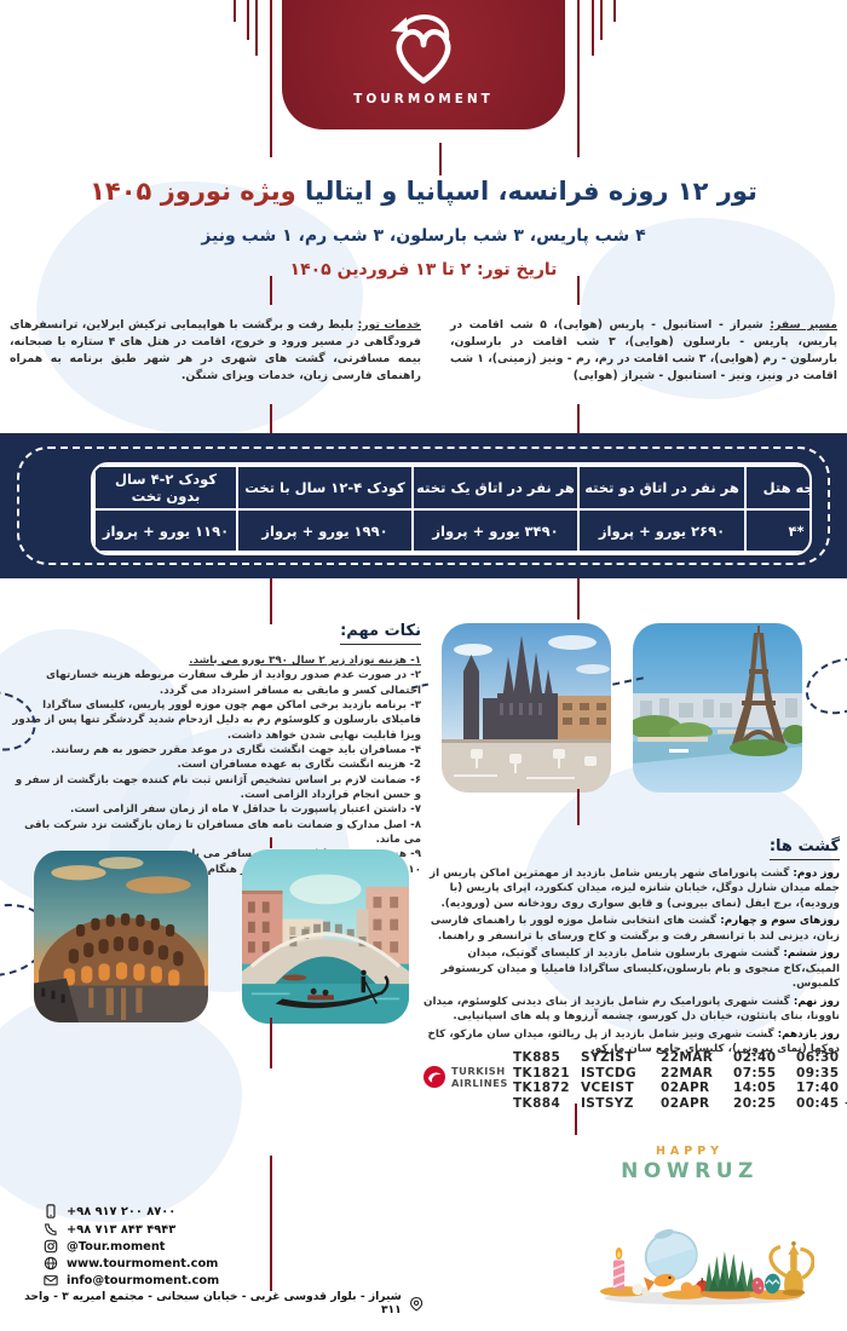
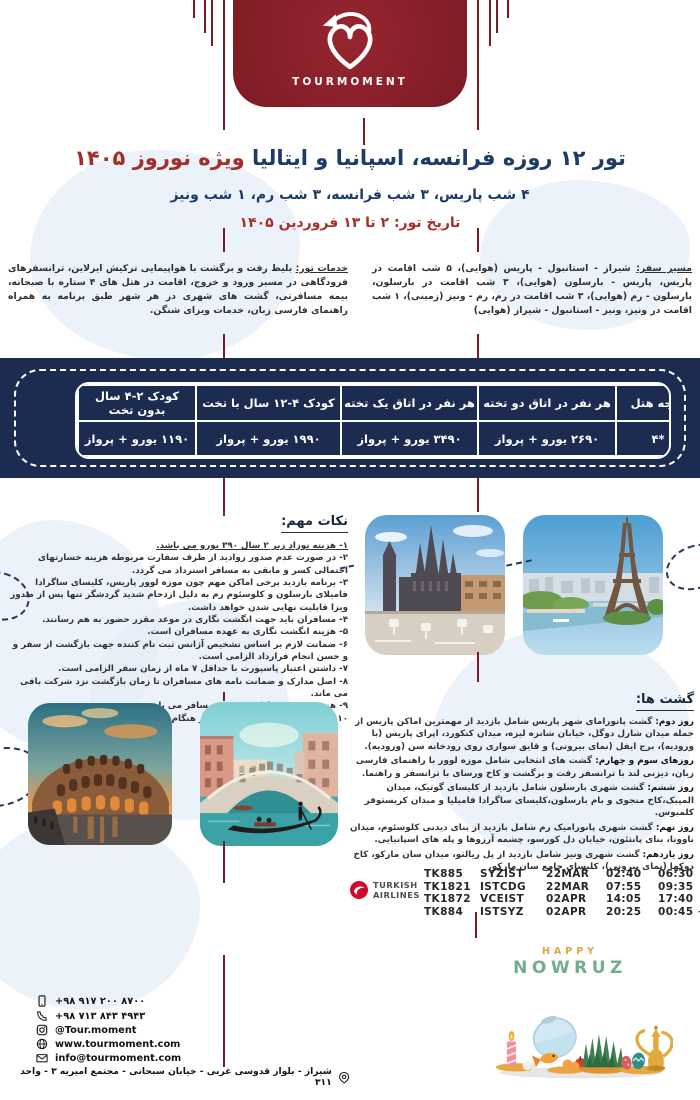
  TOURMOMENT
  تور ۱۲ روزه فرانسه، اسپانیا و ایتالیا ویژه نوروز ۱۴۰۵
- ۴ شب پاریس، ۳ شب بارسلون، ۳ شب رم، ۱ شب ونیز
+ ۴ شب پاریس، ۳ شب فرانسه، ۳ شب رم، ۱ شب ونیز
  تاریخ تور: ۲ تا ۱۳ فروردین ۱۴۰۵
  خدمات تور: بلیط رفت و برگشت با هواپیمایی ترکیش ایرلاین، ترانسفرهای فرودگاهی در مسیر ورود و خروج، اقامت در هتل های ۴ ستاره با صبحانه، بیمه مسافرتی، گشت های شهری در هر شهر طبق برنامه به همراه راهنمای فارسی زبان، خدمات ویزای شنگن.
  مسیر سفر: شیراز - استانبول - پاریس (هوایی)، ۵ شب اقامت در پاریس، پاریس - بارسلون (هوایی)، ۳ شب اقامت در بارسلون، بارسلون - رم (هوایی)، ۳ شب اقامت در رم، رم - ونیز (زمینی)، ۱ شب اقامت در ونیز، ونیز - استانبول - شیراز (هوایی)
  جه هتل	هر نفر در اتاق دو تخته	هر نفر در اتاق یک تخته	کودک ۴-۱۲ سال با تخت	کودک ۲-۴ سال بدون تخت
  ۴*	۲۶۹۰ یورو + پرواز	۳۴۹۰ یورو + پرواز	۱۹۹۰ یورو + پرواز	۱۱۹۰ یورو + پرواز
  نکات مهم:
  ۱- هزینه نوزاد زیر ۲ سال ۳۹۰ یورو می باشد.
  ۲- در صورت عدم صدور روادید از طرف سفارت مربوطه هزینه خسارتهای احتمالی کسر و مابقی به مسافر استرداد می گردد.
  ۳- برنامه بازدید برخی اماکن مهم چون موزه لوور پاریس، کلیسای ساگرادا فامیلای بارسلون و کلوسئوم رم به دلیل ازدحام شدید گردشگر تنها پس از صدور ویزا قابلیت نهایی شدن خواهد داشت.
  ۴- مسافران باید جهت انگشت نگاری در موعد مقرر حضور به هم رسانند.
- 2- هزینه انگشت نگاری به عهده مسافران است.
+ ۵- هزینه انگشت نگاری به عهده مسافران است.
  ۶- ضمانت لازم بر اساس تشخیص آژانس ثبت نام کننده جهت بازگشت از سفر و و حسن انجام قرارداد الزامی است.
  ۷- داشتن اعتبار پاسپورت با حداقل ۷ ماه از زمان سفر الزامی است.
  ۸- اصل مدارک و ضمانت نامه های مسافران تا زمان بازگشت نزد شرکت باقی می ماند.
  گشت ها:
  روز دوم: گشت پانورامای شهر پاریس شامل بازدید از مهمترین اماکن پاریس از جمله میدان شارل دوگل، خیابان شانزه لیزه، میدان کنکورد، اپرای پاریس (با ورودیه)، برج ایفل (نمای بیرونی) و قایق سواری روی رودخانه سن (ورودیه).
  روزهای سوم و چهارم: گشت های انتخابی شامل موزه لوور با راهنمای فارسی زبان، دیزنی لند با ترانسفر رفت و برگشت و کاخ ورسای با ترانسفر و راهنما.
  روز ششم: گشت شهری بارسلون شامل بازدید از کلیسای گوتیک، میدان المپیک،کاخ منجوی و بام بارسلون،کلیسای ساگرادا فامیلیا و میدان کریستوفر کلمبوس.
  روز نهم: گشت شهری پانورامیک رم شامل بازدید از بنای دیدنی کلوسئوم، میدان ناوونا، بنای پانتئون، خیابان دل کورسو، چشمه آرزوها و پله های اسپانیایی.
  روز یازدهم: گشت شهری ونیز شامل بازدید از پل ریالتو، میدان سان مارکو، کاخ دوکها (نمای بیرونی)، کلیسای جامع سان مارکو.
  TURKISH
  AIRLINES
  TK885
  SYZIST
  22MAR
  02:40
  06:30
  TK1821
  ISTCDG
  22MAR
  07:55
  09:35
  TK1872
  VCEIST
  02APR
  14:05
  17:40
  TK884
  ISTSYZ
  02APR
  20:25
  00:45
  HAPPY
  NOWRUZ
  +۹۸ ۹۱۷ ۲۰۰ ۸۷۰۰
  +۹۸ ۷۱۳ ۸۴۳ ۴۹۴۳
  @Tour.moment
  www.tourmoment.com
  info@tourmoment.com
  شیراز - بلوار قدوسی غربی - خیابان سبحانی - مجتمع امیریه ۳ - واحد ۳۱۱
